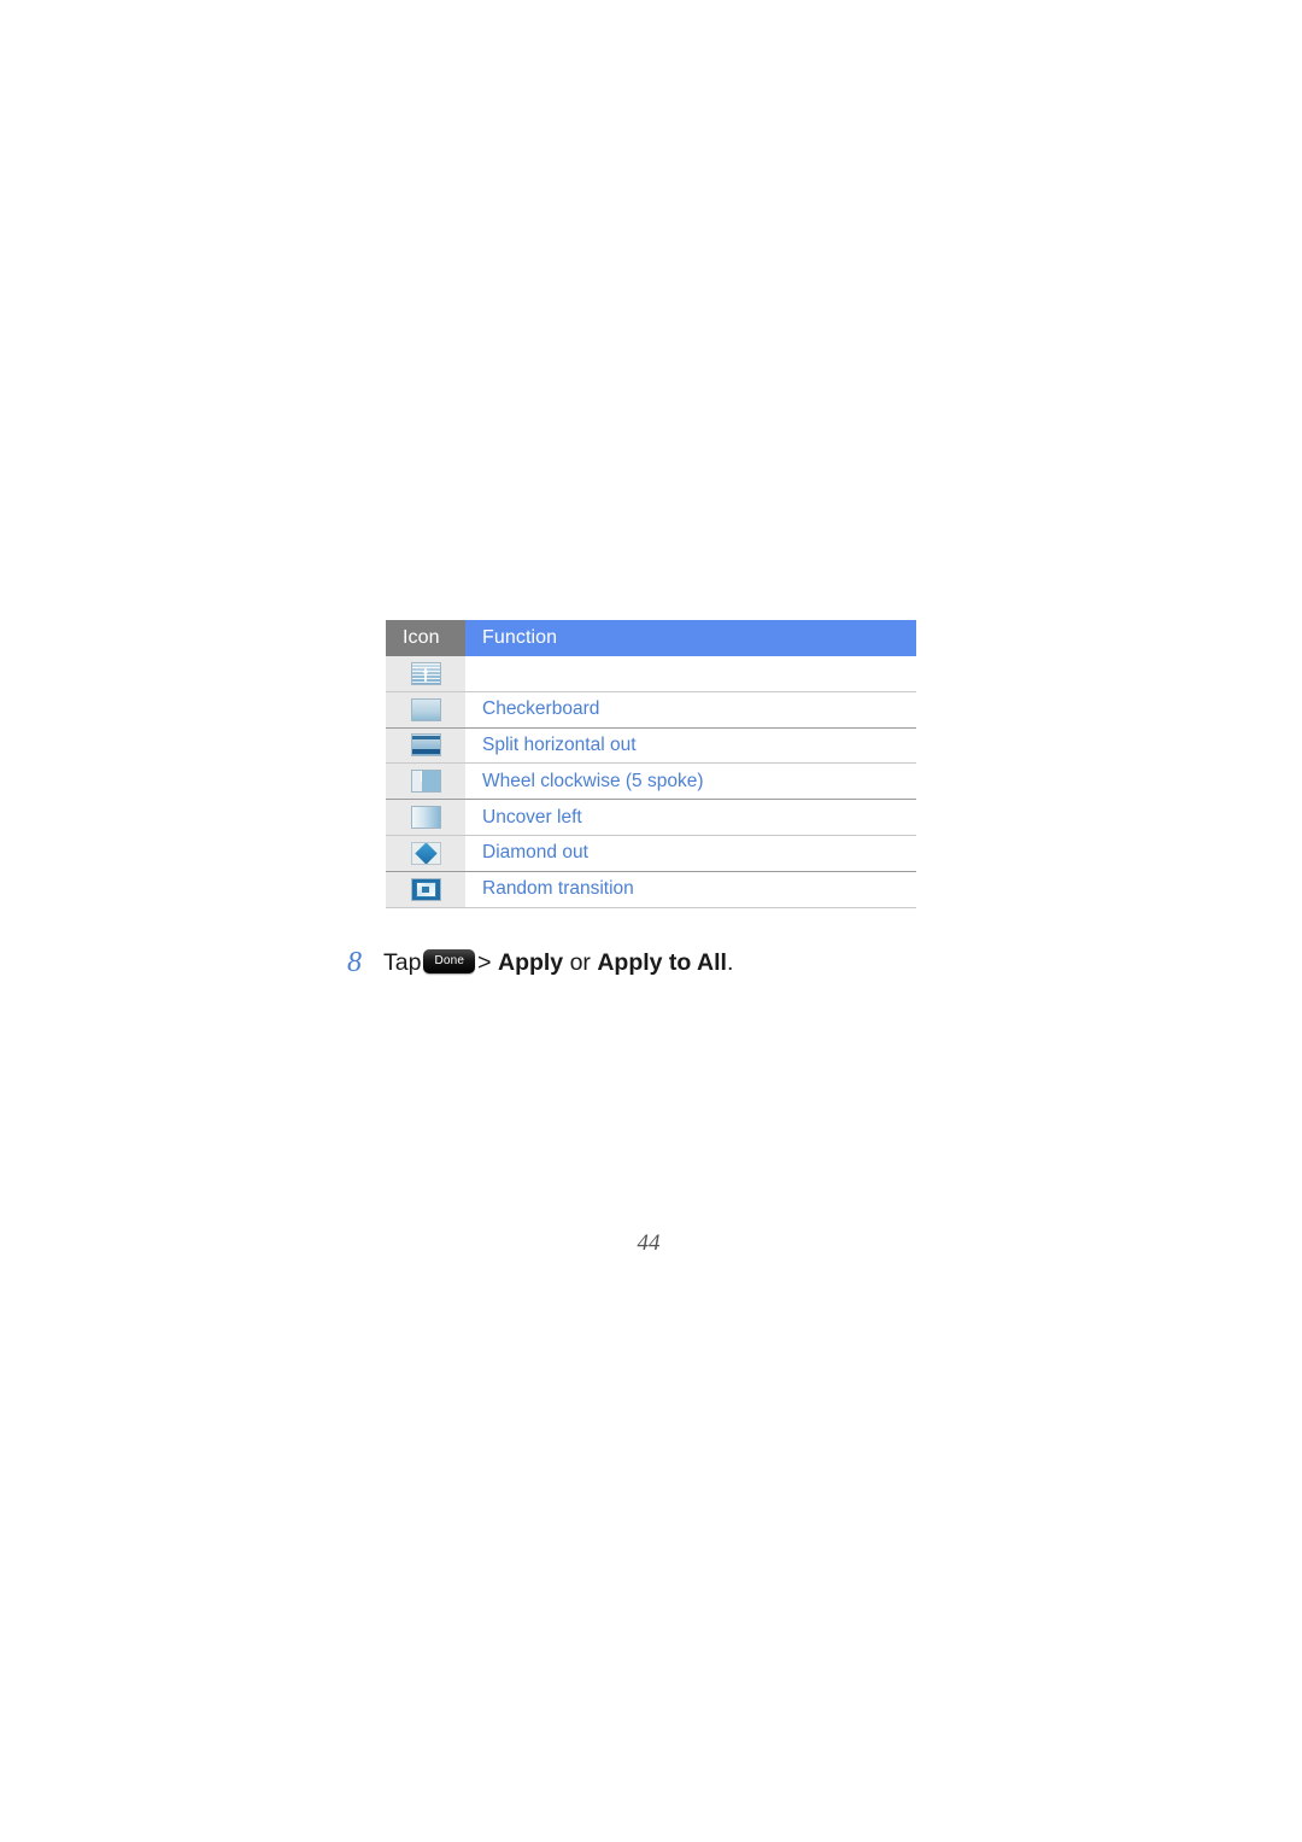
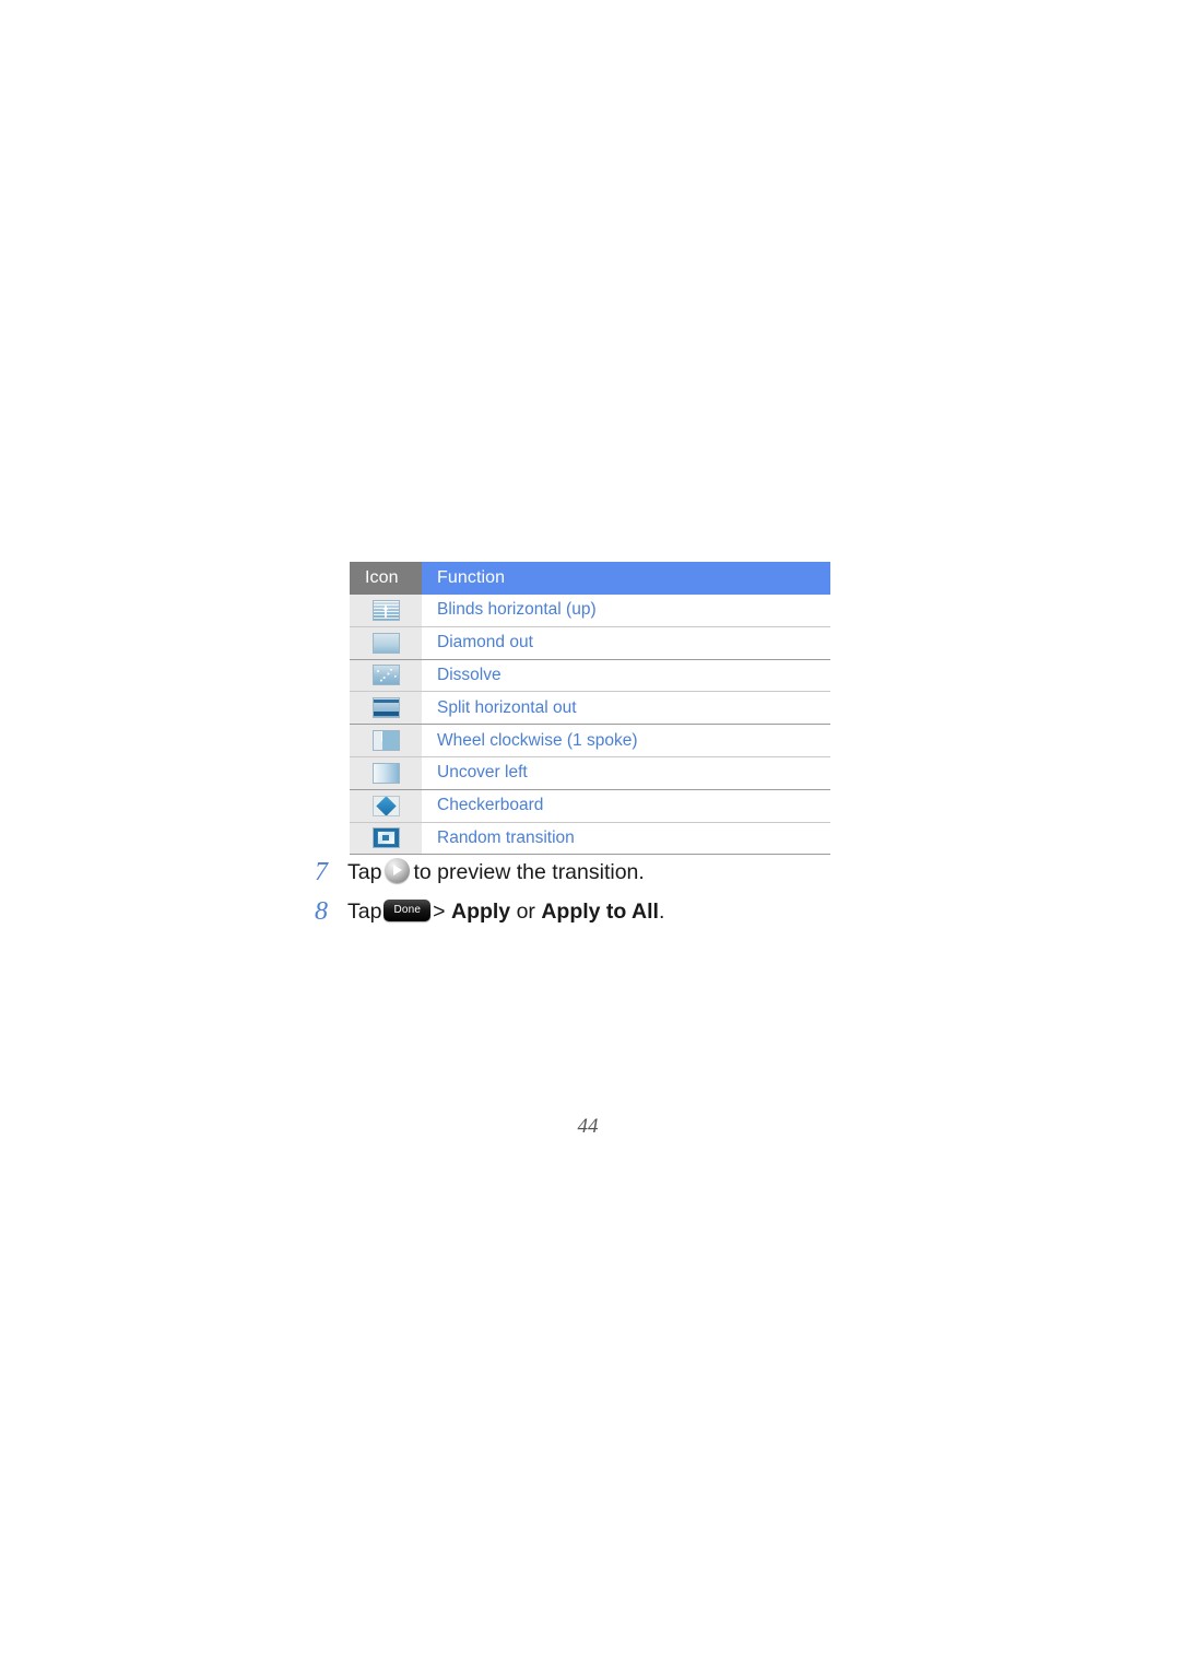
  Icon
  Function
+ Blinds horizontal (up)
- Checkerboard
+ Diamond out
+ Dissolve
  Split horizontal out
- Wheel clockwise (5 spoke)
+ Wheel clockwise (1 spoke)
  Uncover left
- Diamond out
+ Checkerboard
  Random transition
+ 7
+ Tap to preview the transition.
  8
  Tap Done > Apply or Apply to All.
  44
